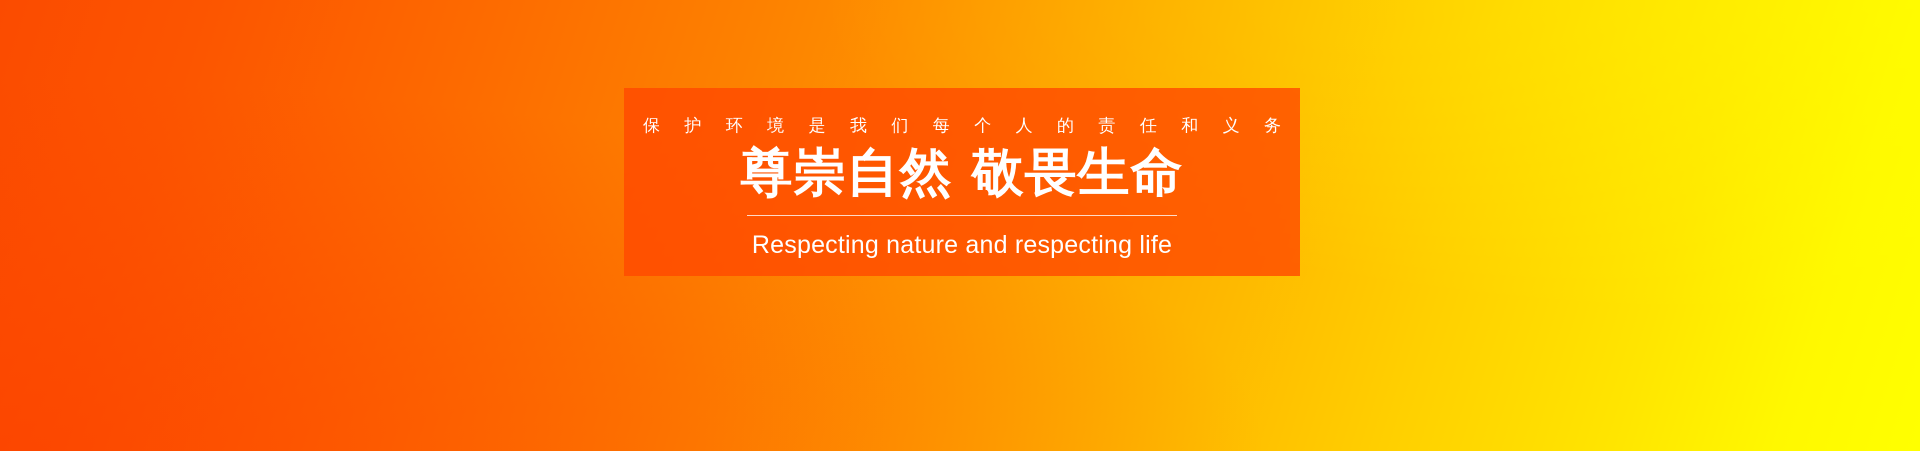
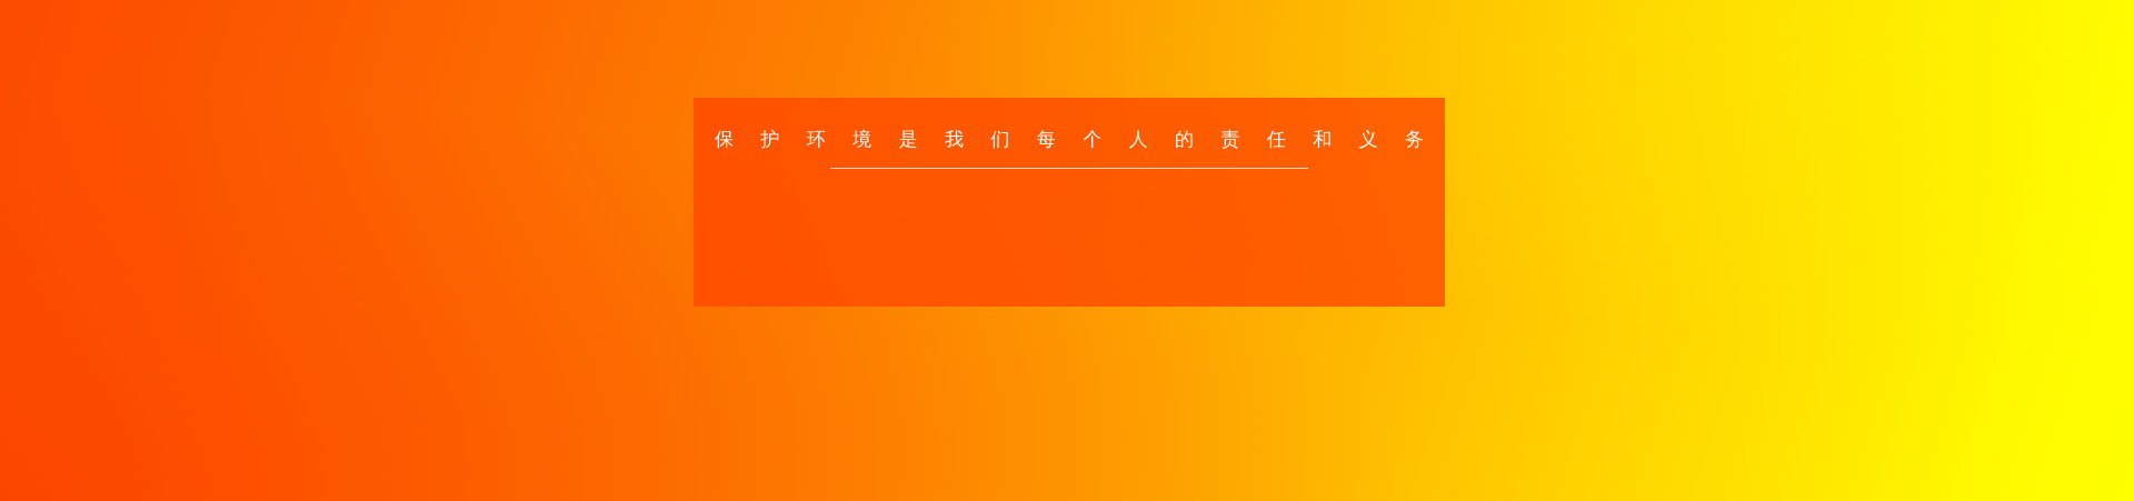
  保 护 环 境 是 我 们 每 个 人 的 责 任 和 义 务
- 尊崇自然 敬畏生命
- Respecting nature and respecting life
